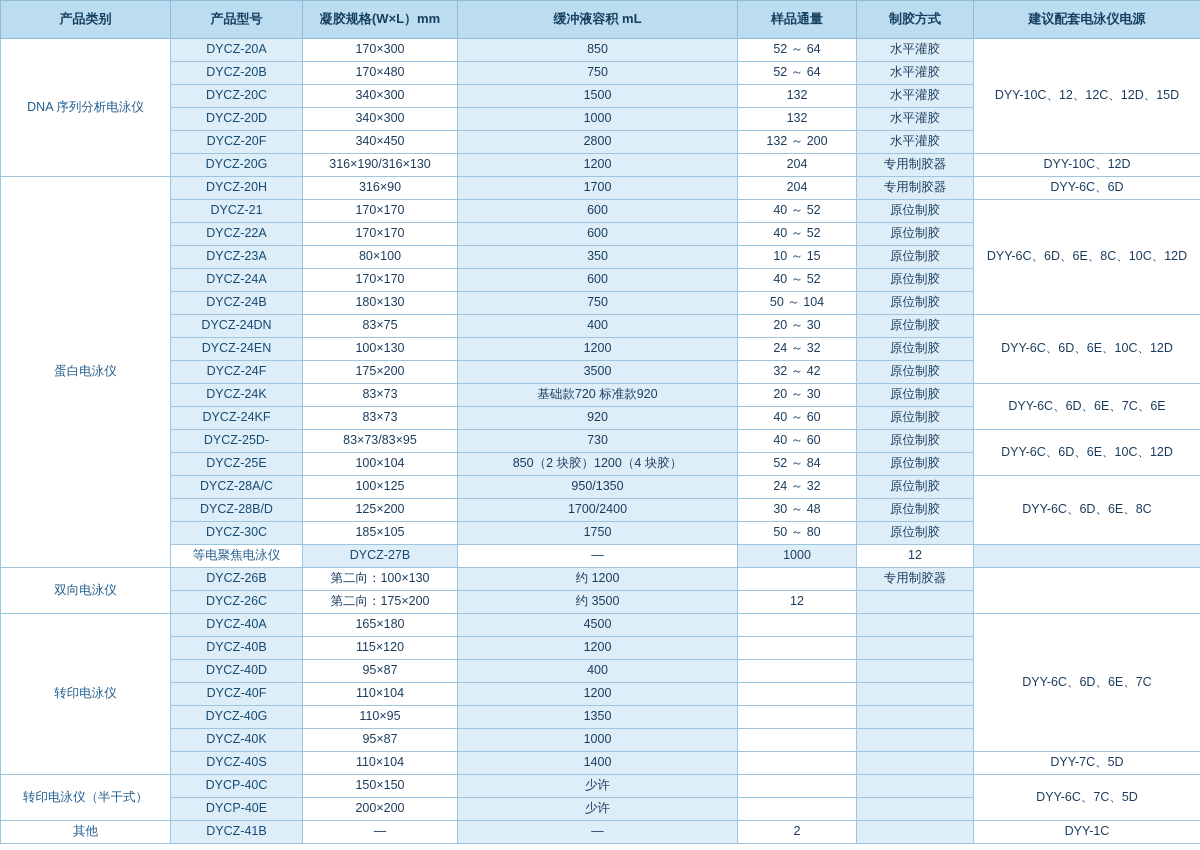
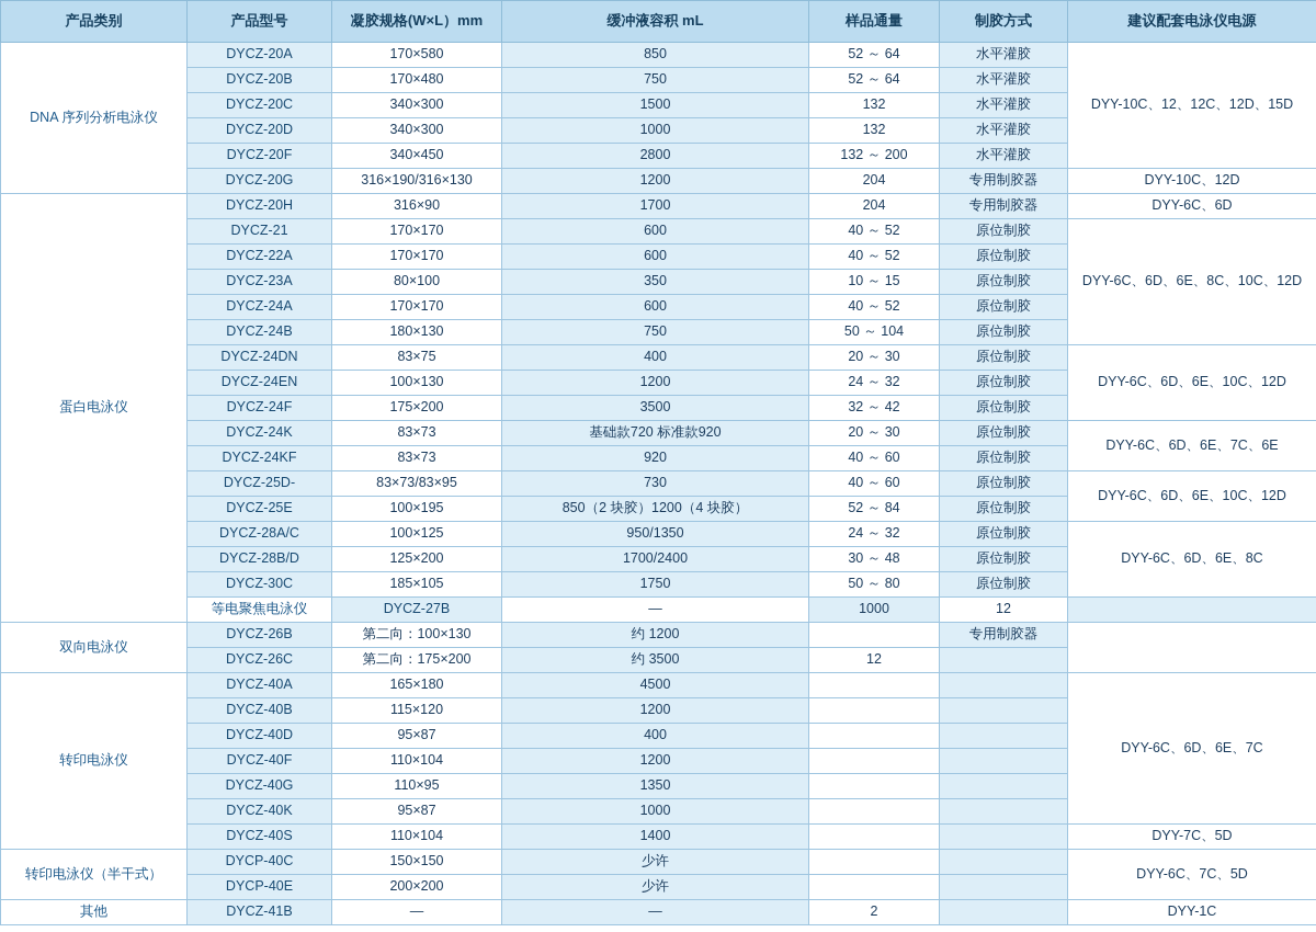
  产品类别	产品型号	凝胶规格(W×L）mm	缓冲液容积 mL	样品通量	制胶方式	建议配套电泳仪电源
- DNA 序列分析电泳仪	DYCZ-20A	170×300	850	52 ～ 64	水平灌胶	DYY-10C、12、12C、12D、15D
+ DNA 序列分析电泳仪	DYCZ-20A	170×580	850	52 ～ 64	水平灌胶	DYY-10C、12、12C、12D、15D
  DYCZ-20B	170×480	750	52 ～ 64	水平灌胶
  DYCZ-20C	340×300	1500	132	水平灌胶
  DYCZ-20D	340×300	1000	132	水平灌胶
  DYCZ-20F	340×450	2800	132 ～ 200	水平灌胶
  DYCZ-20G	316×190/316×130	1200	204	专用制胶器	DYY-10C、12D
  蛋白电泳仪	DYCZ-20H	316×90	1700	204	专用制胶器	DYY-6C、6D
  DYCZ-21	170×170	600	40 ～ 52	原位制胶	DYY-6C、6D、6E、8C、10C、12D
  DYCZ-22A	170×170	600	40 ～ 52	原位制胶
  DYCZ-23A	80×100	350	10 ～ 15	原位制胶
  DYCZ-24A	170×170	600	40 ～ 52	原位制胶
  DYCZ-24B	180×130	750	50 ～ 104	原位制胶
  DYCZ-24DN	83×75	400	20 ～ 30	原位制胶	DYY-6C、6D、6E、10C、12D
  DYCZ-24EN	100×130	1200	24 ～ 32	原位制胶
  DYCZ-24F	175×200	3500	32 ～ 42	原位制胶
  DYCZ-24K	83×73	基础款720 标准款920	20 ～ 30	原位制胶	DYY-6C、6D、6E、7C、6E
  DYCZ-24KF	83×73	920	40 ～ 60	原位制胶
  DYCZ-25D-	83×73/83×95	730	40 ～ 60	原位制胶	DYY-6C、6D、6E、10C、12D
- DYCZ-25E	100×104	850（2 块胶）1200（4 块胶）	52 ～ 84	原位制胶
+ DYCZ-25E	100×195	850（2 块胶）1200（4 块胶）	52 ～ 84	原位制胶
  DYCZ-28A/C	100×125	950/1350	24 ～ 32	原位制胶	DYY-6C、6D、6E、8C
  DYCZ-28B/D	125×200	1700/2400	30 ～ 48	原位制胶
  DYCZ-30C	185×105	1750	50 ～ 80	原位制胶
  等电聚焦电泳仪	DYCZ-27B	—	1000	12
  双向电泳仪	DYCZ-26B	第二向：100×130	约 1200		专用制胶器
  DYCZ-26C	第二向：175×200	约 3500	12
  转印电泳仪	DYCZ-40A	165×180	4500			DYY-6C、6D、6E、7C
  DYCZ-40B	115×120	1200
  DYCZ-40D	95×87	400
  DYCZ-40F	110×104	1200
  DYCZ-40G	110×95	1350
  DYCZ-40K	95×87	1000
  DYCZ-40S	110×104	1400			DYY-7C、5D
  转印电泳仪（半干式）	DYCP-40C	150×150	少许			DYY-6C、7C、5D
  DYCP-40E	200×200	少许
  其他	DYCZ-41B	—	—	2		DYY-1C
